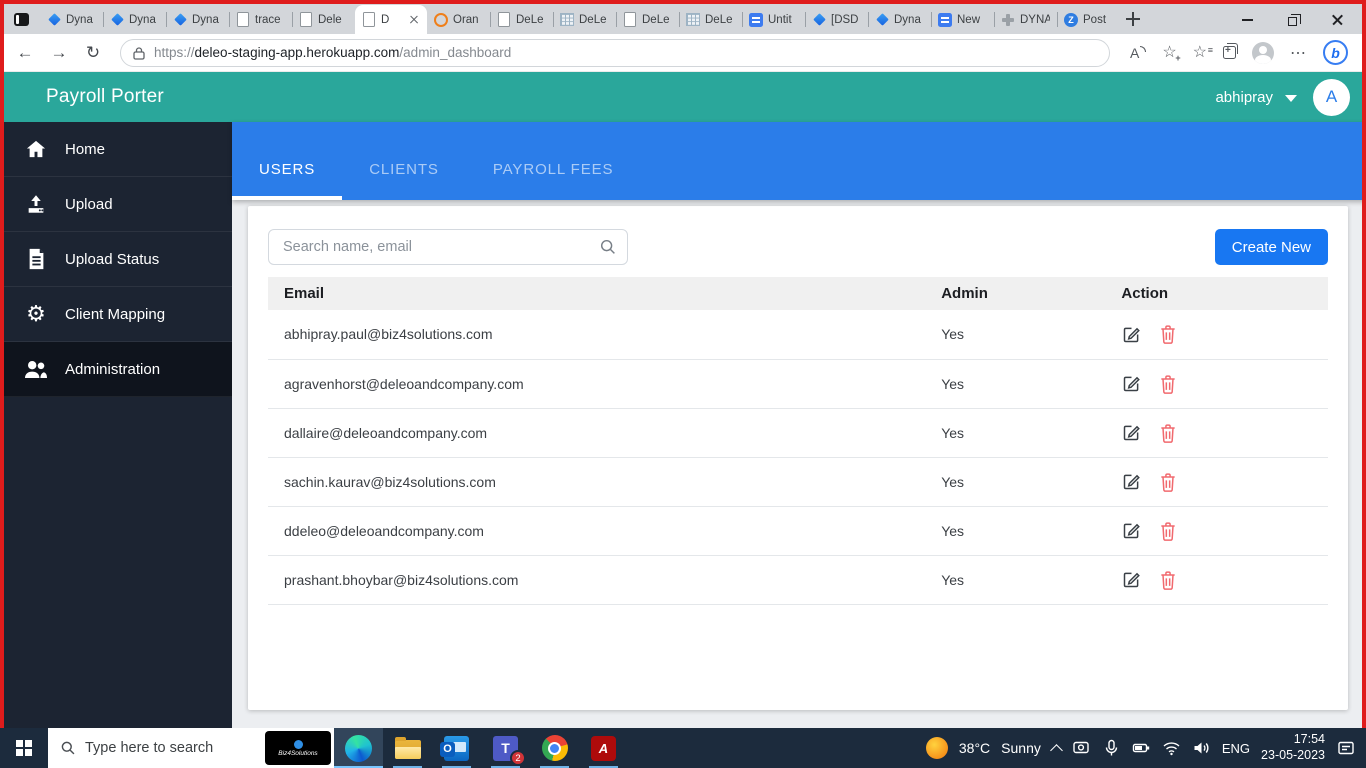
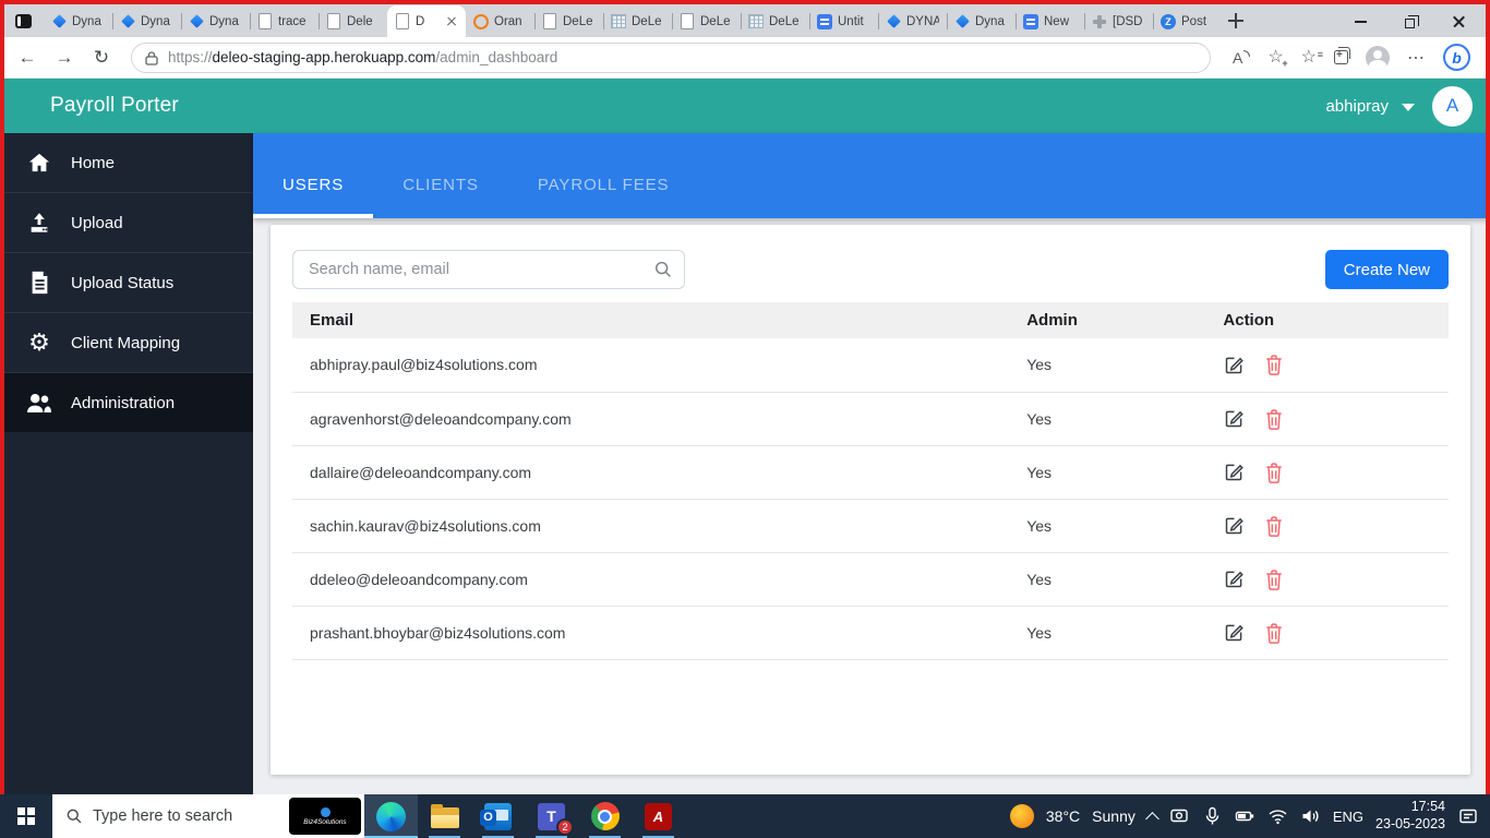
  Dyna
  Dyna
  Dyna
  trace
  Dele
  D
  Oran
  DeLe
  DeLe
  DeLe
  DeLe
  Untit
- [DSD
+ DYNA
  Dyna
  New
- DYNA
+ [DSD
  Post
  ←
  →
  ↻
  https://deleo-staging-app.herokuapp.com/admin_dashboard
  A
  ☆
  ☆
  ⋯
  Payroll Porter
  abhipray
  A
  Home
  Upload
  Upload Status
  Client Mapping
  Administration
  USERS
  CLIENTS
  PAYROLL FEES
  Search name, email
  Create New
  Email	Admin	Action
  abhipray.paul@biz4solutions.com	Yes
  agravenhorst@deleoandcompany.com	Yes
  dallaire@deleoandcompany.com	Yes
  sachin.kaurav@biz4solutions.com	Yes
  ddeleo@deleoandcompany.com	Yes
  prashant.bhoybar@biz4solutions.com	Yes
  Type here to search
  2
  38°C
  Sunny
  ENG
  17:54
  23-05-2023
